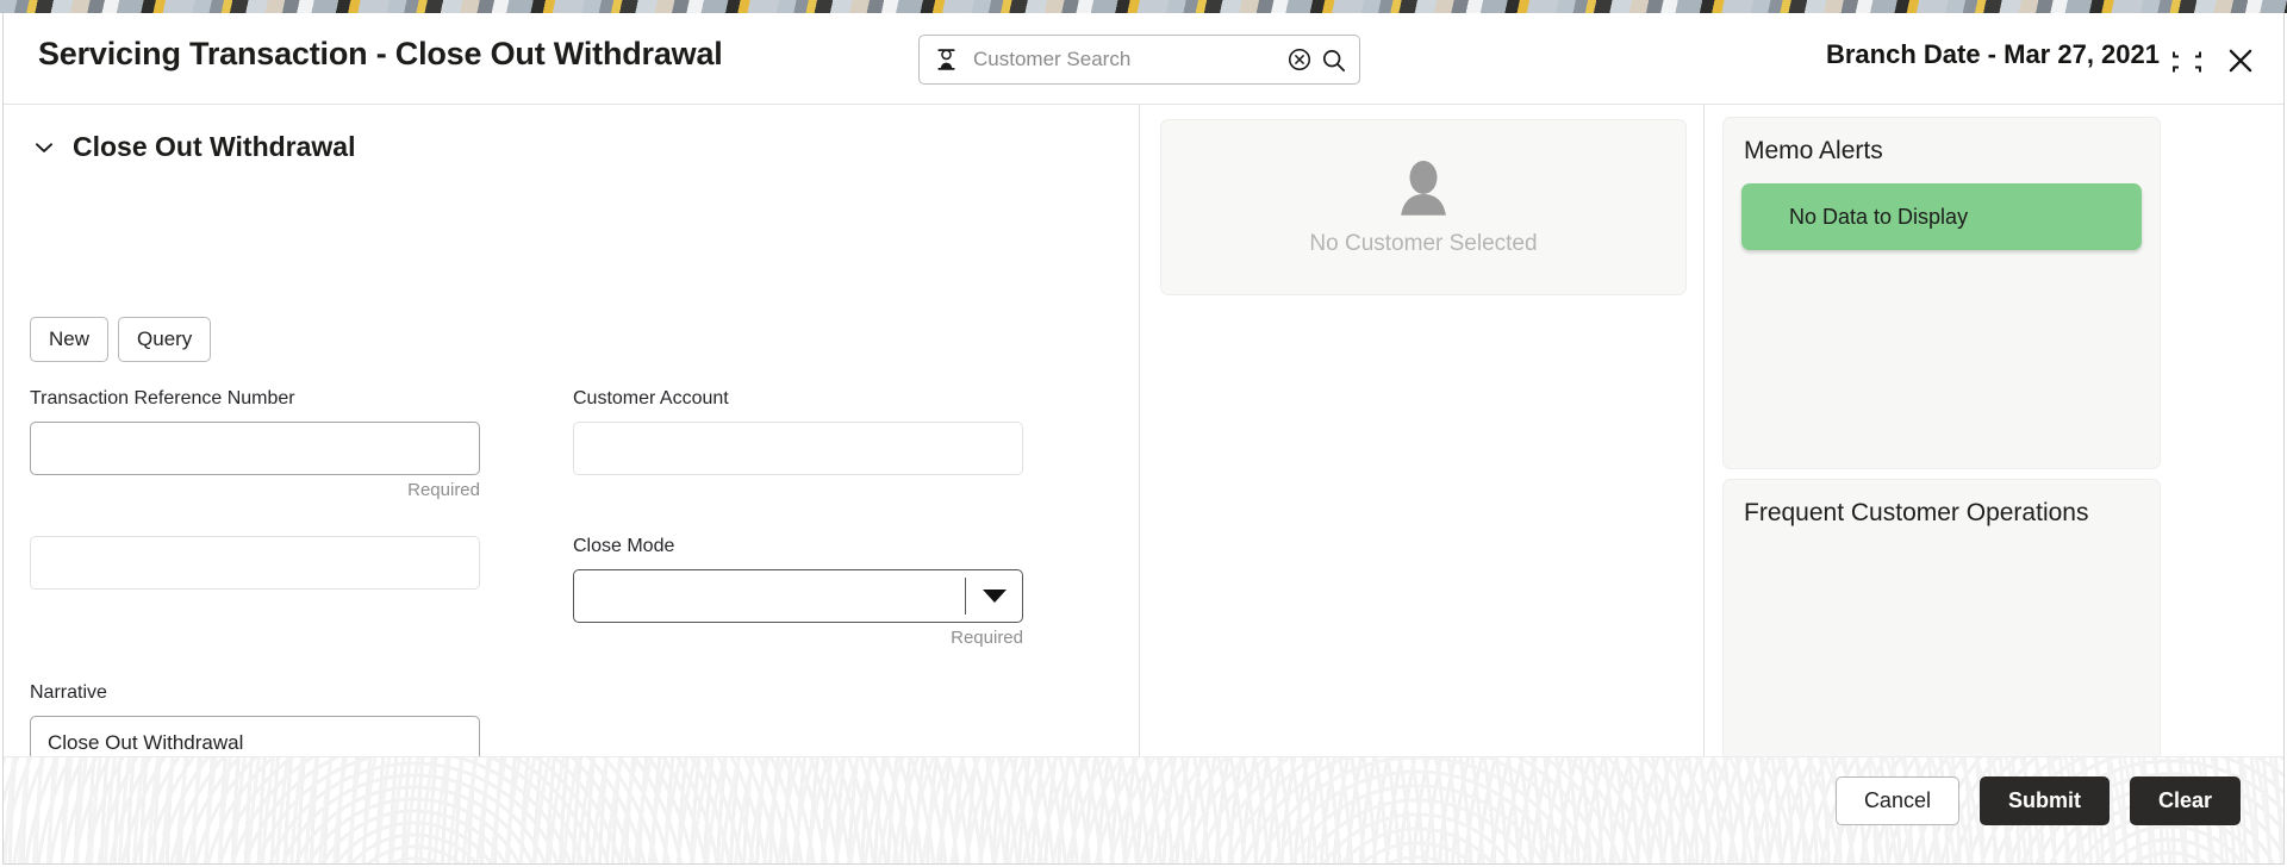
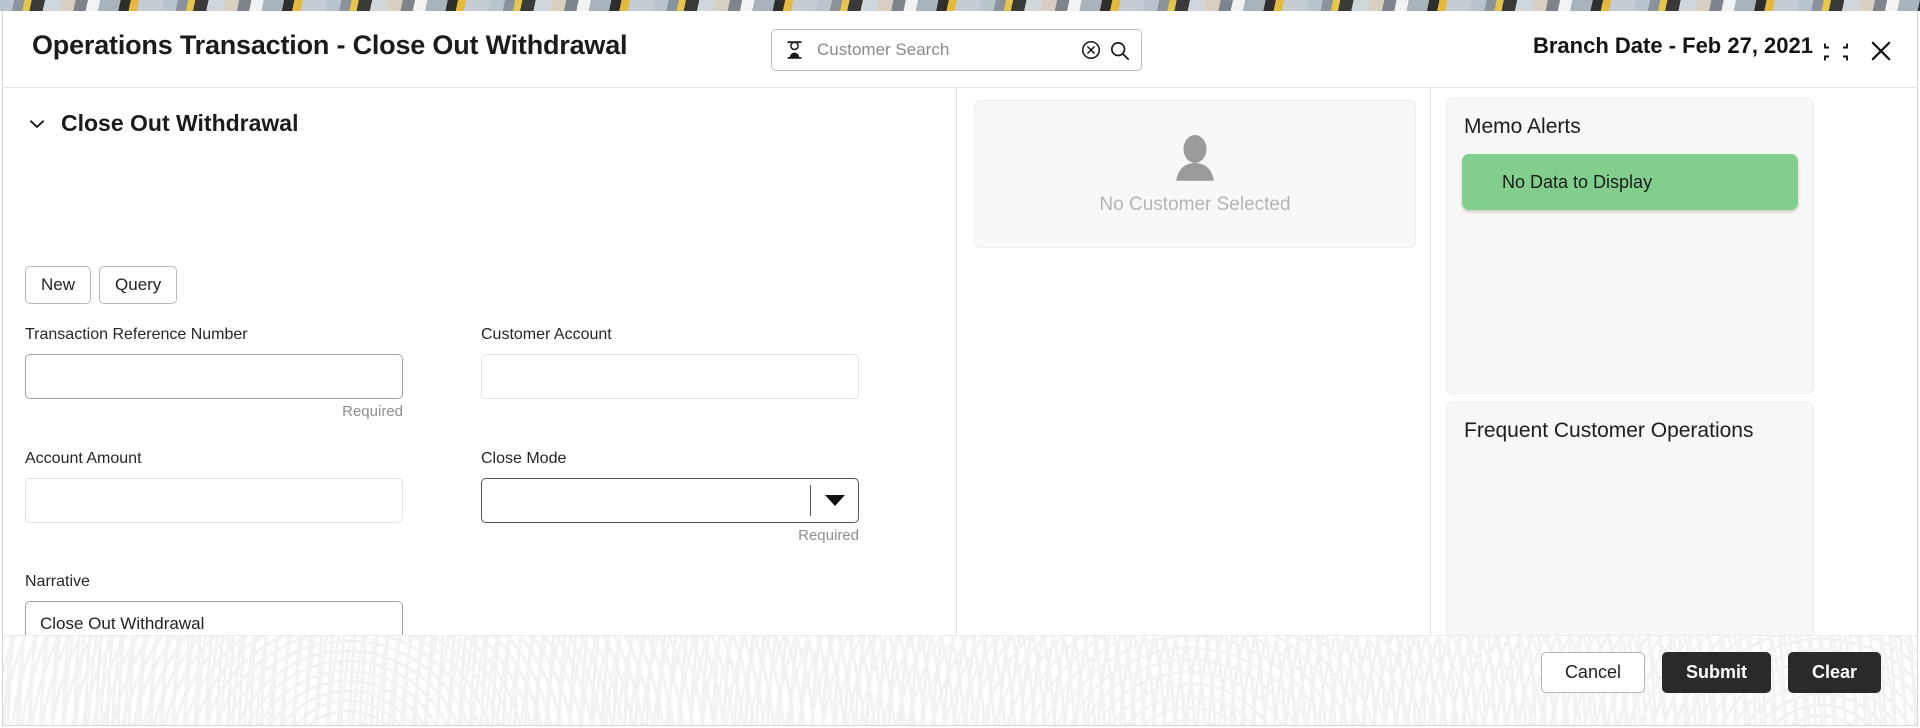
- Servicing Transaction - Close Out Withdrawal
+ Operations Transaction - Close Out Withdrawal
  Customer Search
- Branch Date - Mar 27, 2021
+ Branch Date - Feb 27, 2021
  Close Out Withdrawal
  New
  Query
  Transaction Reference Number
  Required
  Customer Account
+ Account Amount
  Close Mode
  Required
  Narrative
  Close Out Withdrawal
  No Customer Selected
  Memo Alerts
  No Data to Display
  Frequent Customer Operations
  Cancel
  Submit
  Clear
